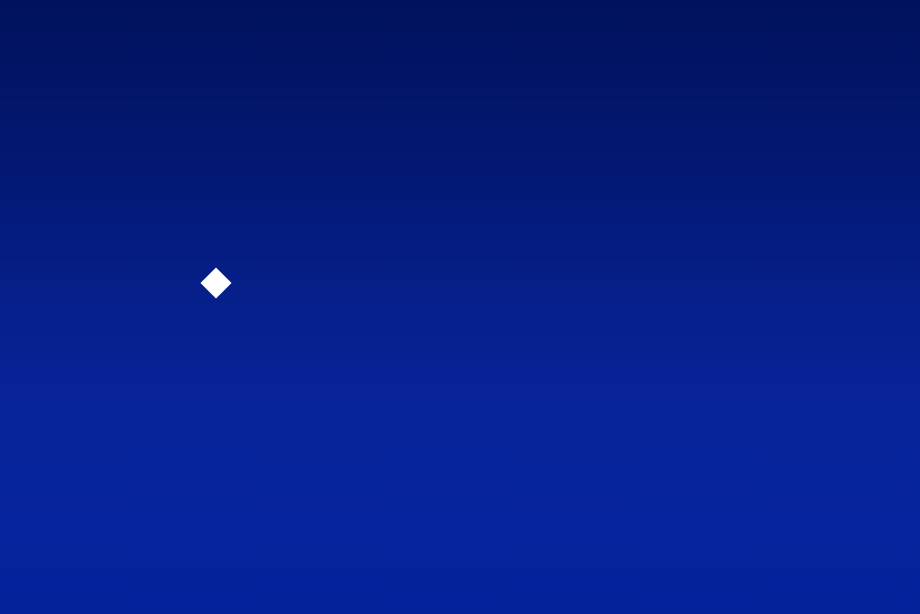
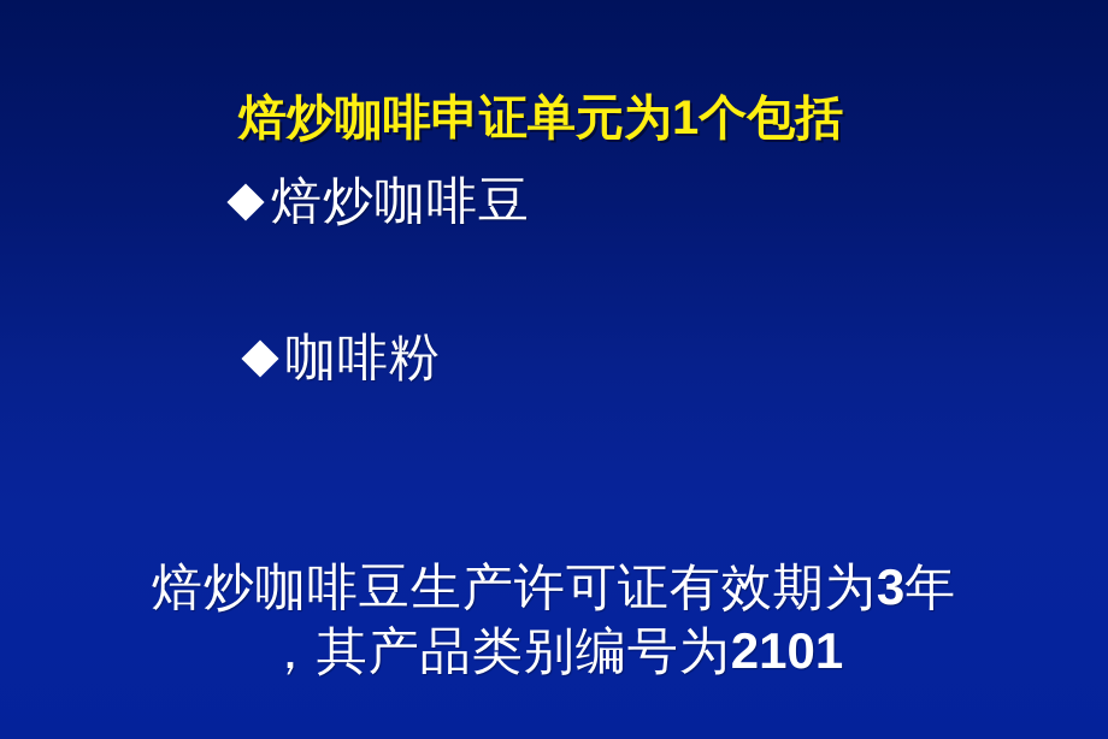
+ 焙炒咖啡申证单元为1个包括
+ 焙炒咖啡豆
+ 咖啡粉
+ 焙炒咖啡豆生产许可证有效期为3年
+ ，其产品类别编号为2101
